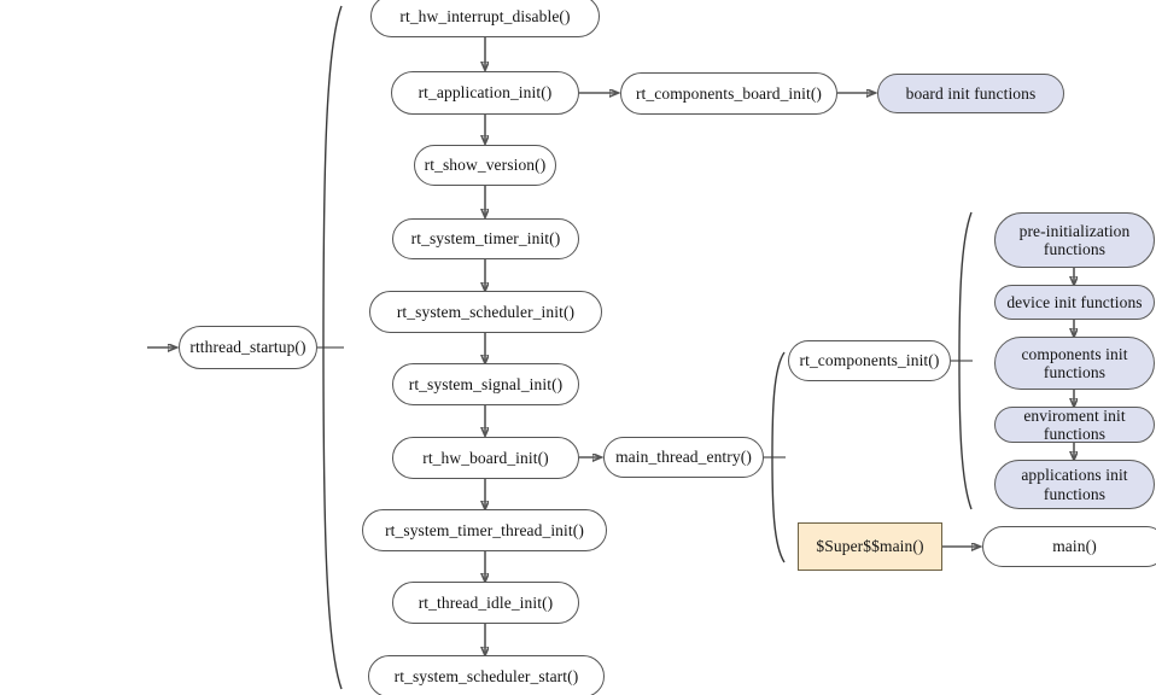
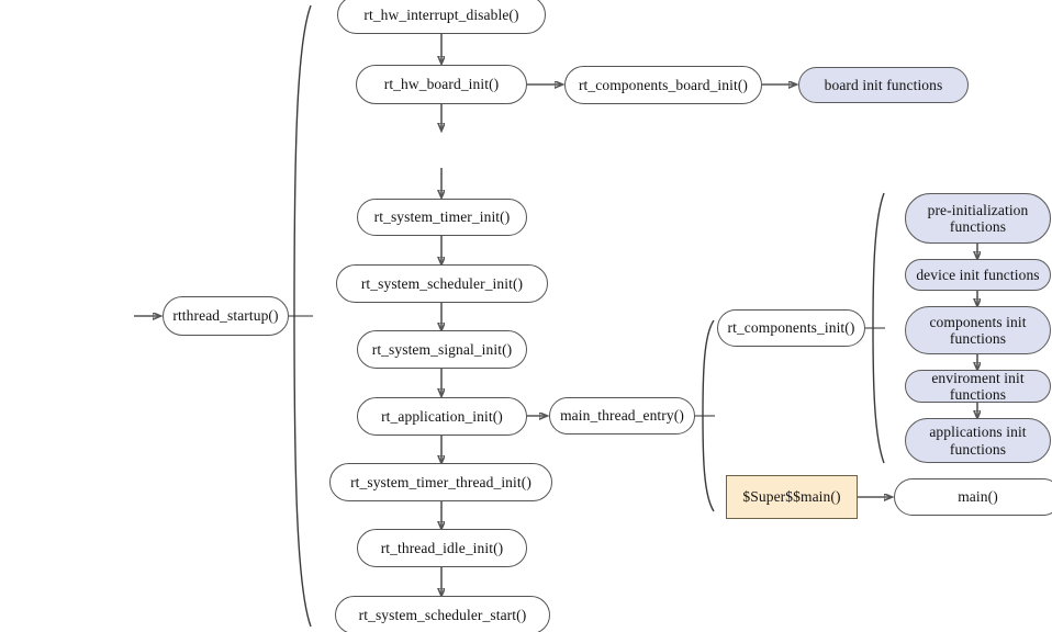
  rtthread_startup()
  rt_hw_interrupt_disable()
- rt_application_init()
+ rt_hw_board_init()
- rt_show_version()
  rt_system_timer_init()
  rt_system_scheduler_init()
  rt_system_signal_init()
- rt_hw_board_init()
+ rt_application_init()
  rt_system_timer_thread_init()
  rt_thread_idle_init()
  rt_system_scheduler_start()
  rt_components_board_init()
  board init functions
  main_thread_entry()
  rt_components_init()
  $Super$$main()
  main()
  pre-initialization
  functions
  device init functions
  components init
  functions
  enviroment init
  functions
  applications init
  functions
